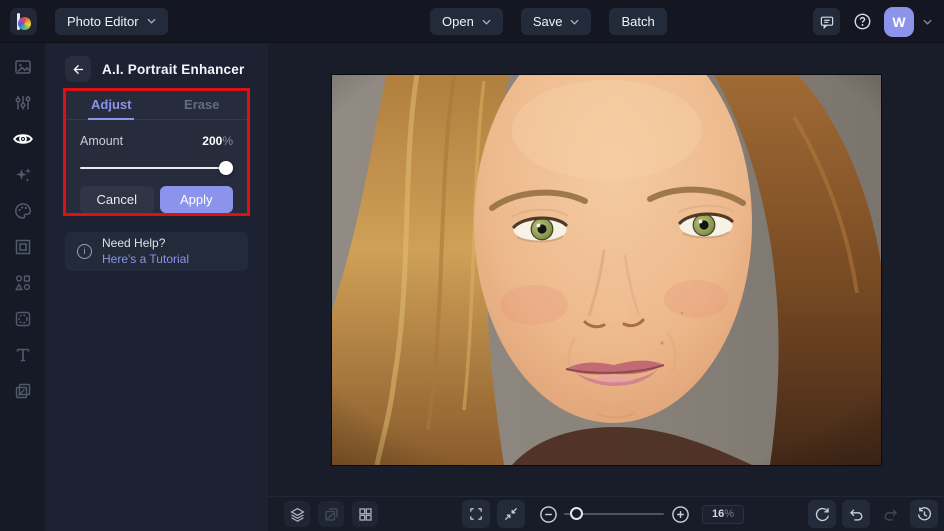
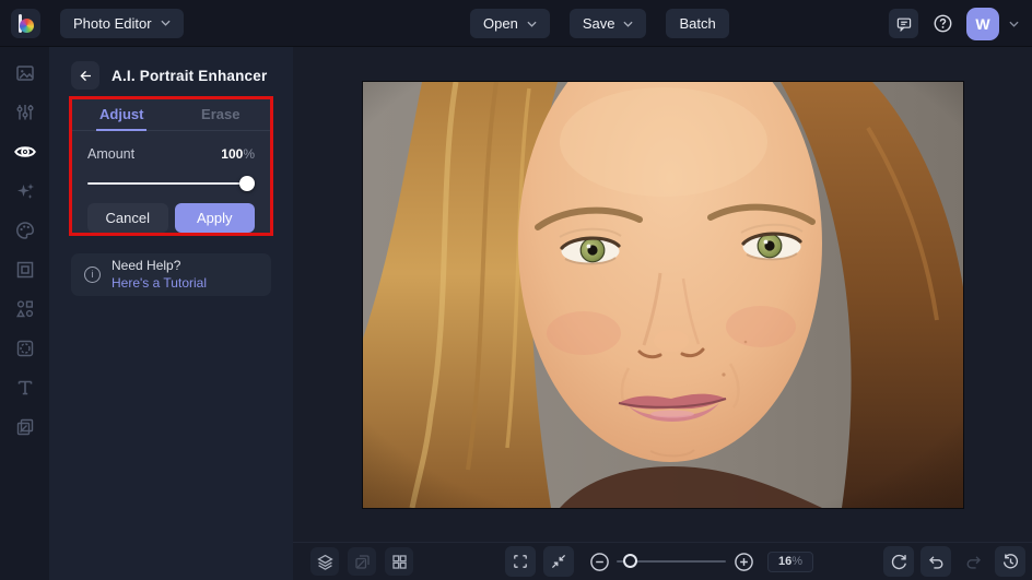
  Photo Editor
  Open
  Save
  Batch
  W
  A.I. Portrait Enhancer
  Adjust
  Erase
  Amount
- 200%
+ 100%
  Cancel
  Apply
  i
  Need Help?
  Here's a Tutorial
  16
  %
